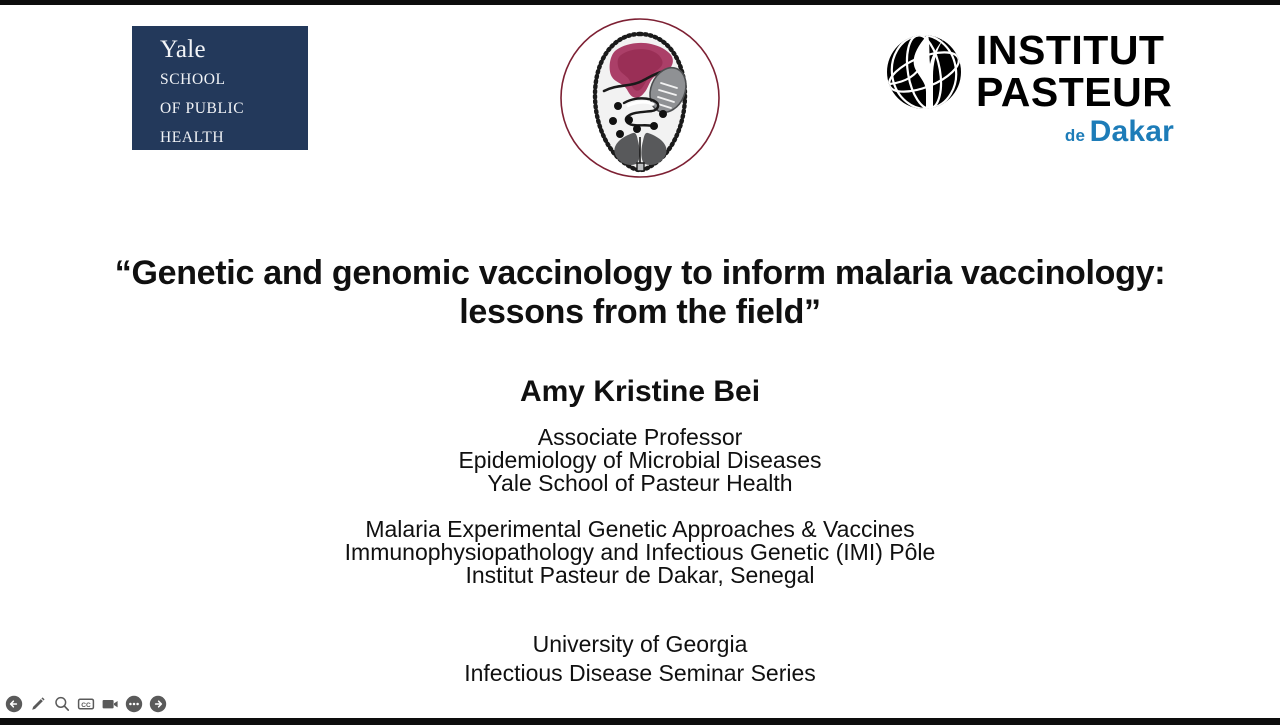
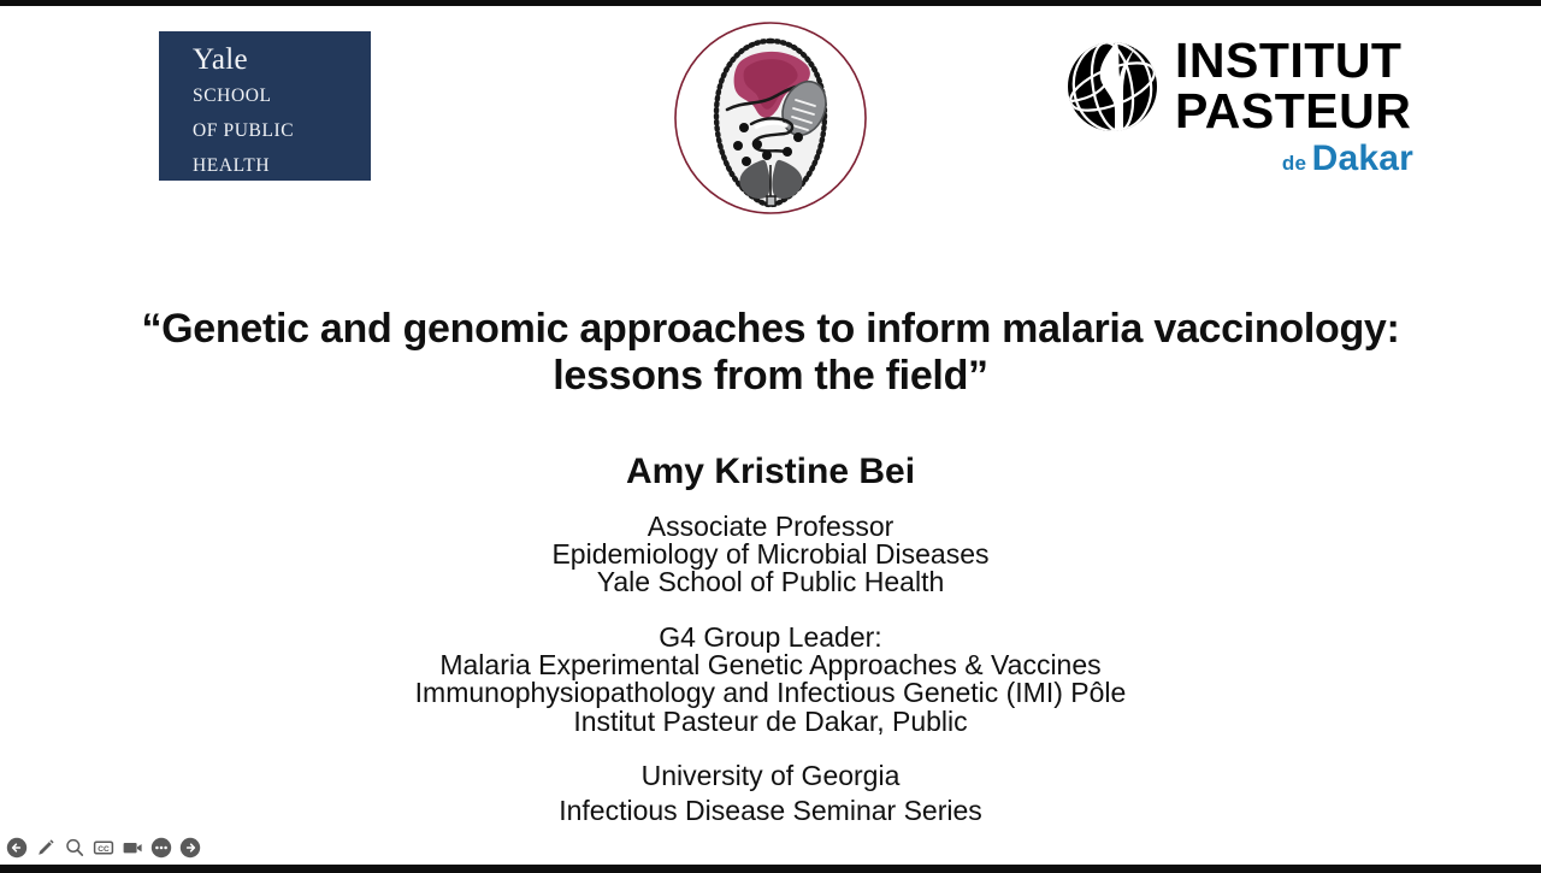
  Yale
  SCHOOL
  OF PUBLIC
  HEALTH
  INSTITUT
  PASTEUR
  de Dakar
- “Genetic and genomic vaccinology to inform malaria vaccinology:
+ “Genetic and genomic approaches to inform malaria vaccinology:
  lessons from the field”
  Amy Kristine Bei
  Associate Professor
  Epidemiology of Microbial Diseases
- Yale School of Pasteur Health
+ Yale School of Public Health
+ G4 Group Leader:
  Malaria Experimental Genetic Approaches & Vaccines
  Immunophysiopathology and Infectious Genetic (IMI) Pôle
- Institut Pasteur de Dakar, Senegal
+ Institut Pasteur de Dakar, Public
  University of Georgia
  Infectious Disease Seminar Series
